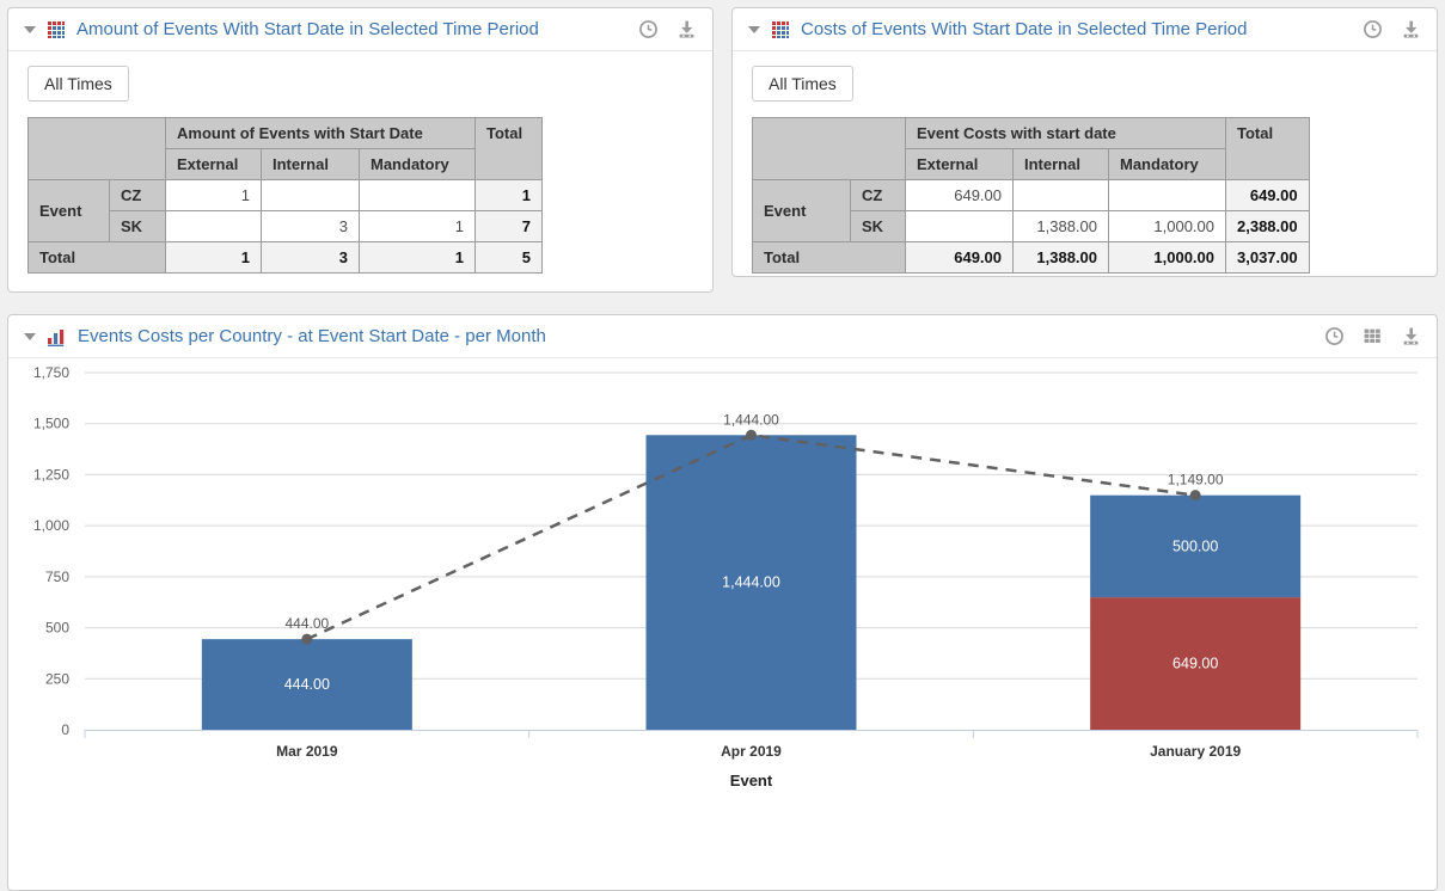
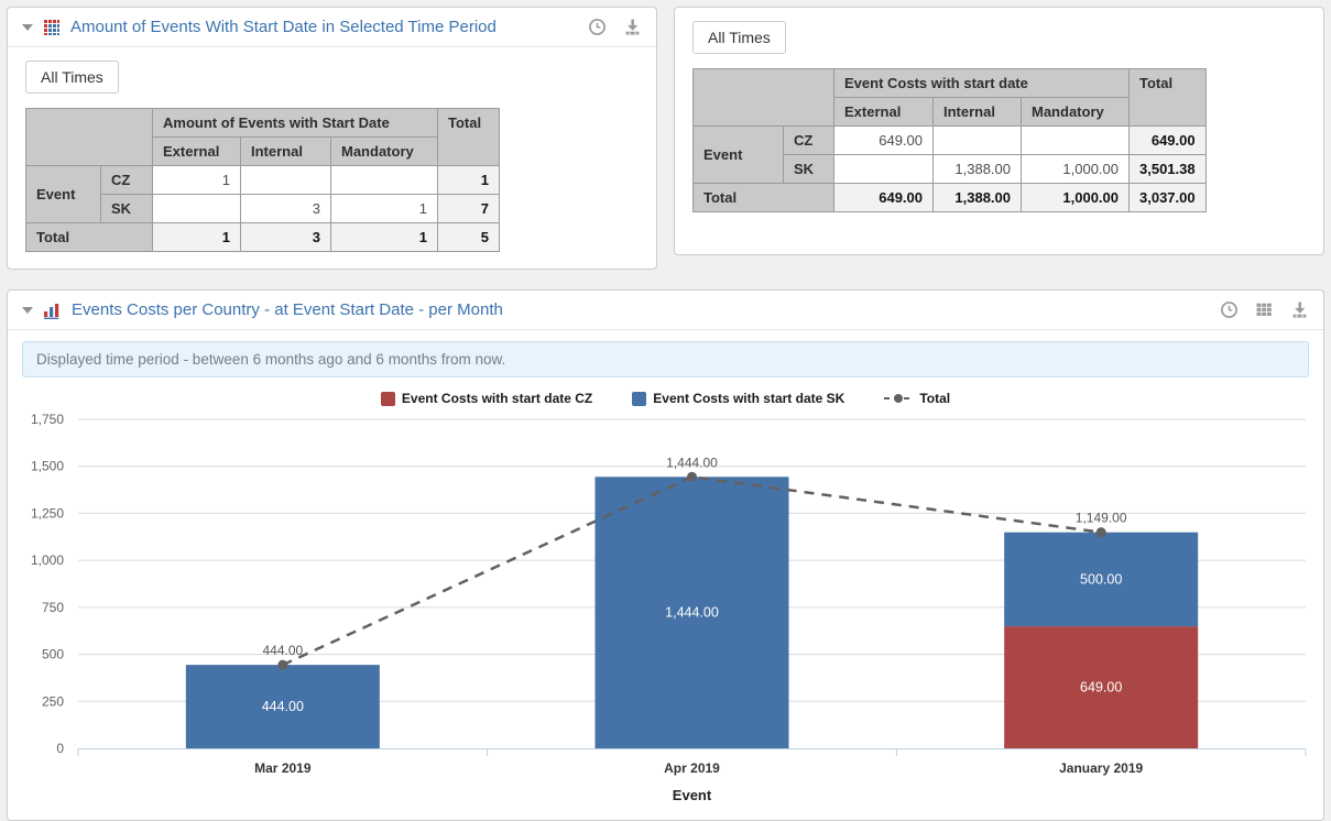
  Amount of Events With Start Date in Selected Time Period
  All Times
  	Amount of Events with Start Date	Total
  External	Internal	Mandatory
  Event	CZ	1			1
  SK		3	1	7
  Total	1	3	1	5
- Costs of Events With Start Date in Selected Time Period
  All Times
  	Event Costs with start date	Total
  External	Internal	Mandatory
  Event	CZ	649.00			649.00
- SK		1,388.00	1,000.00	2,388.00
+ SK		1,388.00	1,000.00	3,501.38
  Total	649.00	1,388.00	1,000.00	3,037.00
  Events Costs per Country - at Event Start Date - per Month
+ Displayed time period - between 6 months ago and 6 months from now.
+ Event Costs with start date CZ
+ Event Costs with start date SK
+ Total
  0
  250
  500
  750
  1,000
  1,250
  1,500
  1,750
  444.00
  Mar 2019
  1,444.00
  Apr 2019
  649.00
  500.00
  January 2019
  444.00
  1,444.00
  1,149.00
  Event
